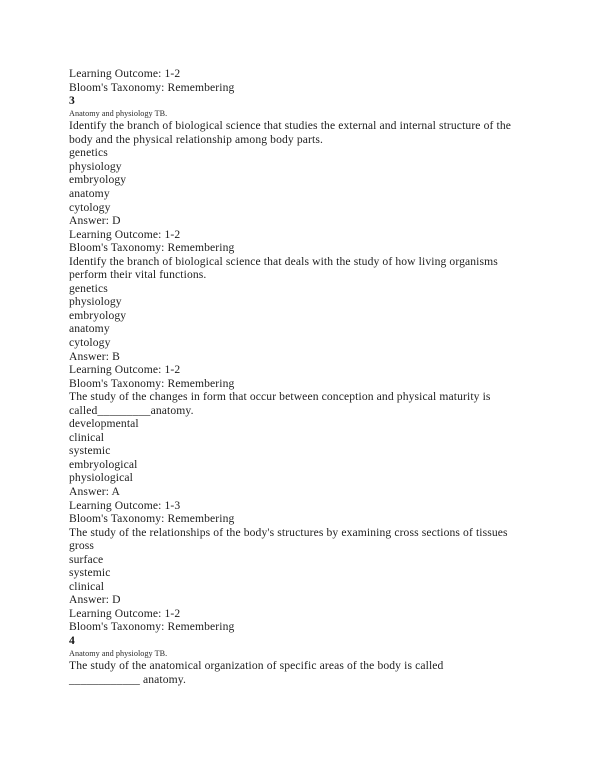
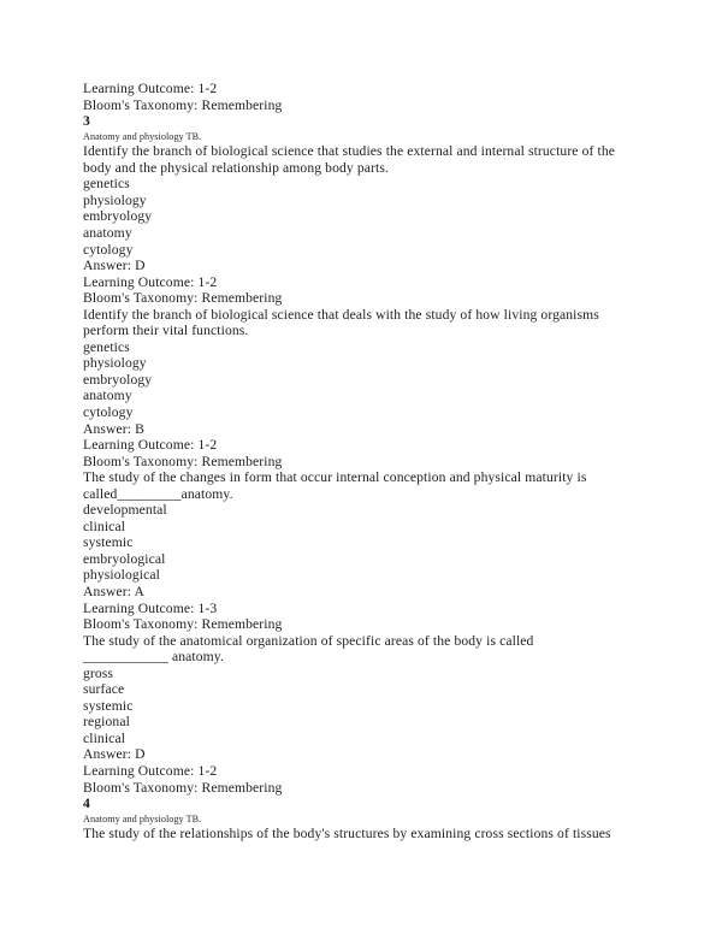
  Learning Outcome: 1-2
  Bloom's Taxonomy: Remembering
  3
  Anatomy and physiology TB.
  Identify the branch of biological science that studies the external and internal structure of the body and the physical relationship among body parts.
  genetics
  physiology
  embryology
  anatomy
  cytology
  Answer: D
  Learning Outcome: 1-2
  Bloom's Taxonomy: Remembering
  Identify the branch of biological science that deals with the study of how living organisms perform their vital functions.
  genetics
  physiology
  embryology
  anatomy
  cytology
  Answer: B
  Learning Outcome: 1-2
  Bloom's Taxonomy: Remembering
- The study of the changes in form that occur between conception and physical maturity is called_________anatomy.
+ The study of the changes in form that occur internal conception and physical maturity is called_________anatomy.
  developmental
  clinical
  systemic
  embryological
  physiological
  Answer: A
  Learning Outcome: 1-3
  Bloom's Taxonomy: Remembering
- The study of the relationships of the body's structures by examining cross sections of tissues
+ The study of the anatomical organization of specific areas of the body is called ____________ anatomy.
  gross
  surface
  systemic
+ regional
  clinical
  Answer: D
  Learning Outcome: 1-2
  Bloom's Taxonomy: Remembering
  4
  Anatomy and physiology TB.
- The study of the anatomical organization of specific areas of the body is called ____________ anatomy.
+ The study of the relationships of the body's structures by examining cross sections of tissues
